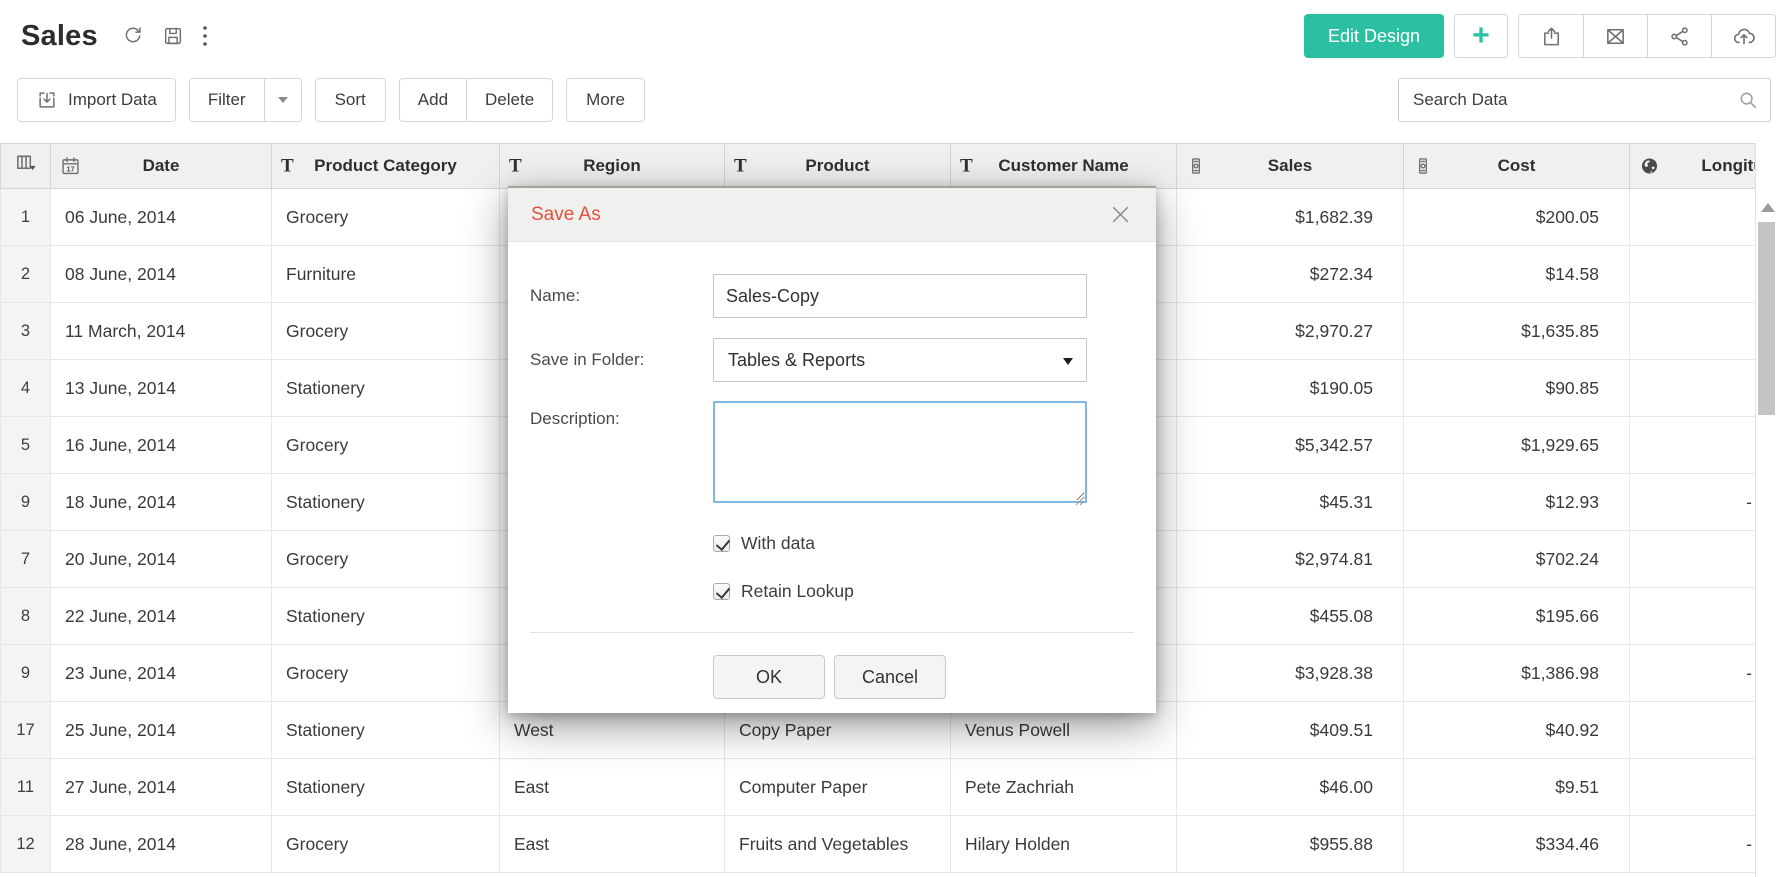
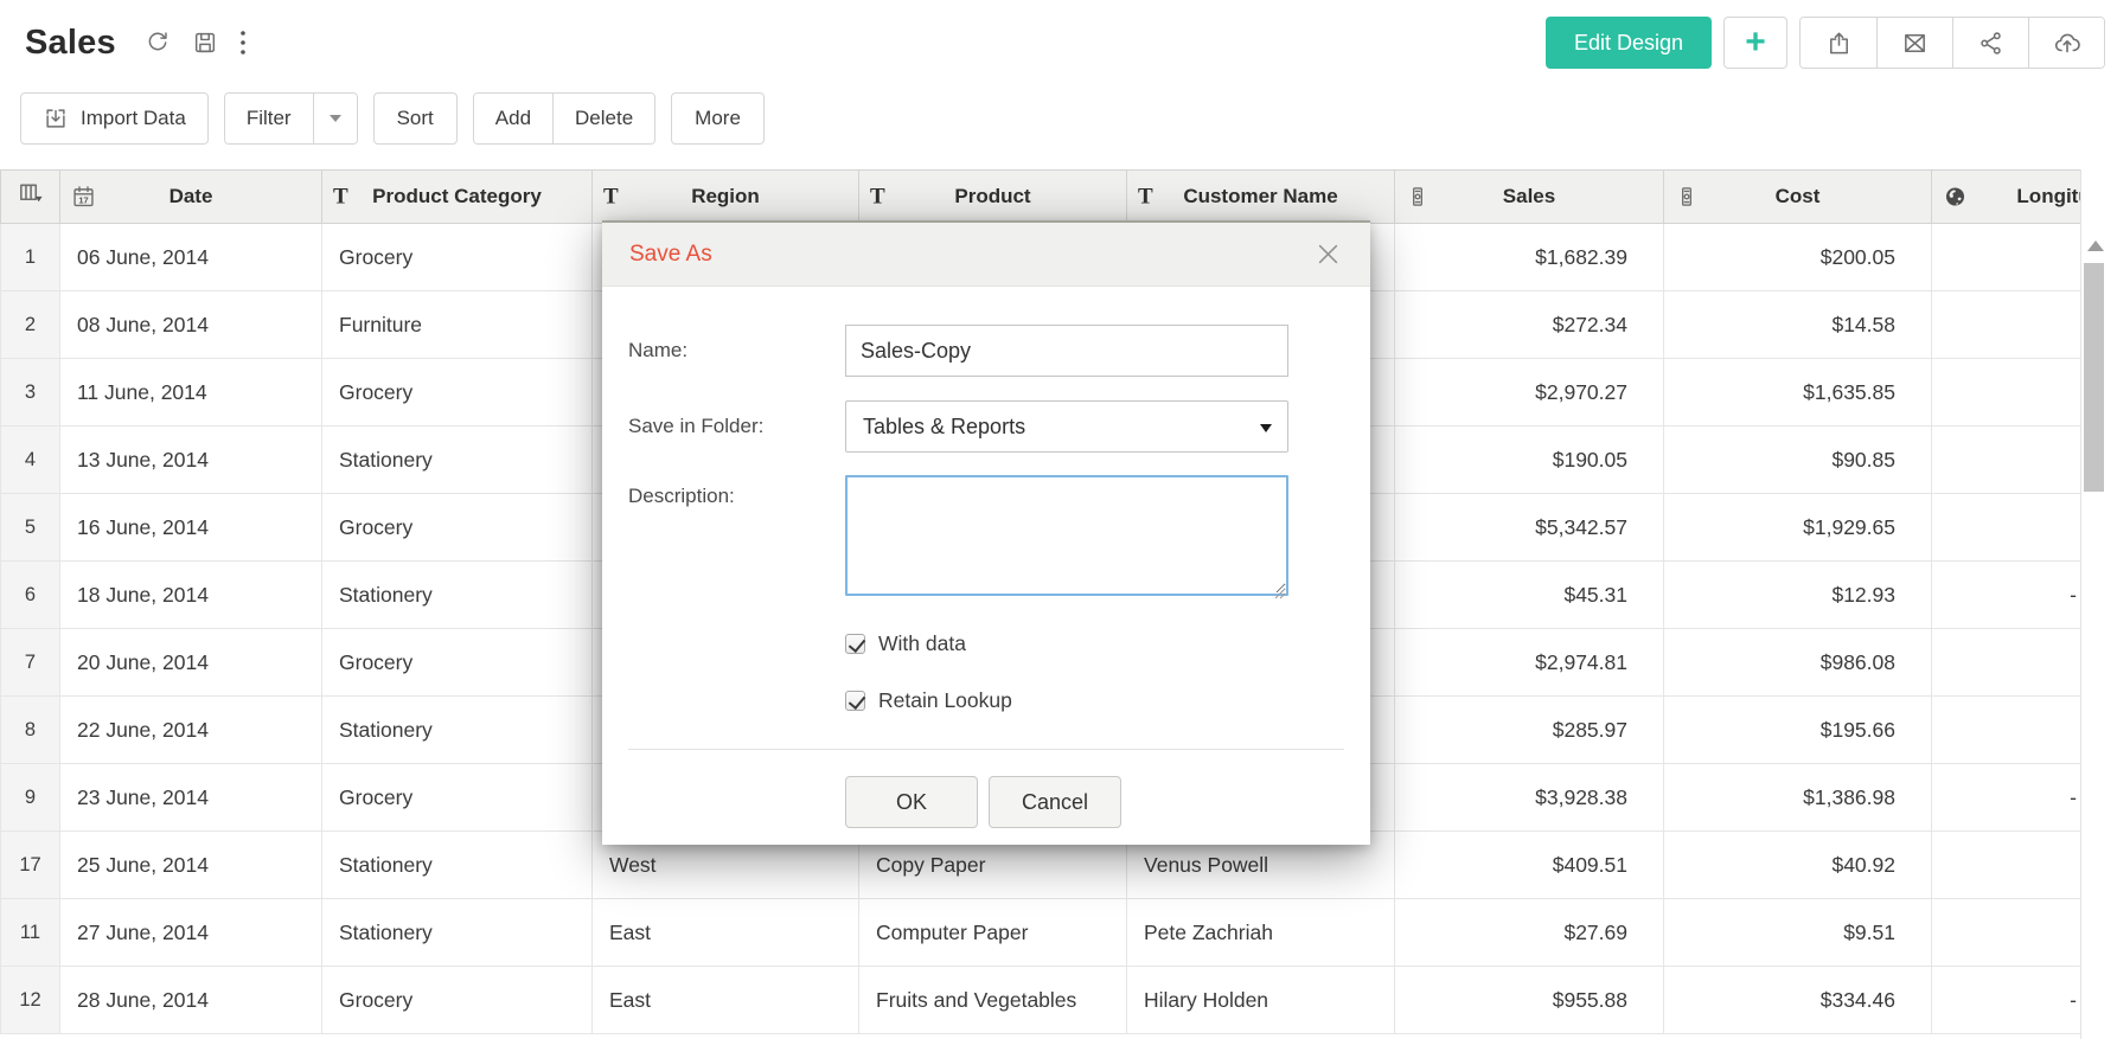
  Sales
  Edit Design
  +
  Import Data
  Filter
  Sort
  Add
  Delete
  More
- Search Data
  	17 Date	T Product Category	T Region	T Product	T Customer Name	Sales	Cost	Longit
  1	06 June, 2014	Grocery				$1,682.39	$200.05
  2	08 June, 2014	Furniture				$272.34	$14.58
- 3	11 March, 2014	Grocery				$2,970.27	$1,635.85
+ 3	11 June, 2014	Grocery				$2,970.27	$1,635.85
  4	13 June, 2014	Stationery				$190.05	$90.85
  5	16 June, 2014	Grocery				$5,342.57	$1,929.65
- 9	18 June, 2014	Stationery				$45.31	$12.93	-
+ 6	18 June, 2014	Stationery				$45.31	$12.93	-
- 7	20 June, 2014	Grocery				$2,974.81	$702.24
+ 7	20 June, 2014	Grocery				$2,974.81	$986.08
- 8	22 June, 2014	Stationery				$455.08	$195.66
+ 8	22 June, 2014	Stationery				$285.97	$195.66
  9	23 June, 2014	Grocery				$3,928.38	$1,386.98	-
  17	25 June, 2014	Stationery	West	Copy Paper	Venus Powell	$409.51	$40.92
- 11	27 June, 2014	Stationery	East	Computer Paper	Pete Zachriah	$46.00	$9.51
+ 11	27 June, 2014	Stationery	East	Computer Paper	Pete Zachriah	$27.69	$9.51
  12	28 June, 2014	Grocery	East	Fruits and Vegetables	Hilary Holden	$955.88	$334.46	-
  Save As
  Name:
  Sales-Copy
  Save in Folder:
  Tables & Reports
  Description:
  With data
  Retain Lookup
  OK
  Cancel
